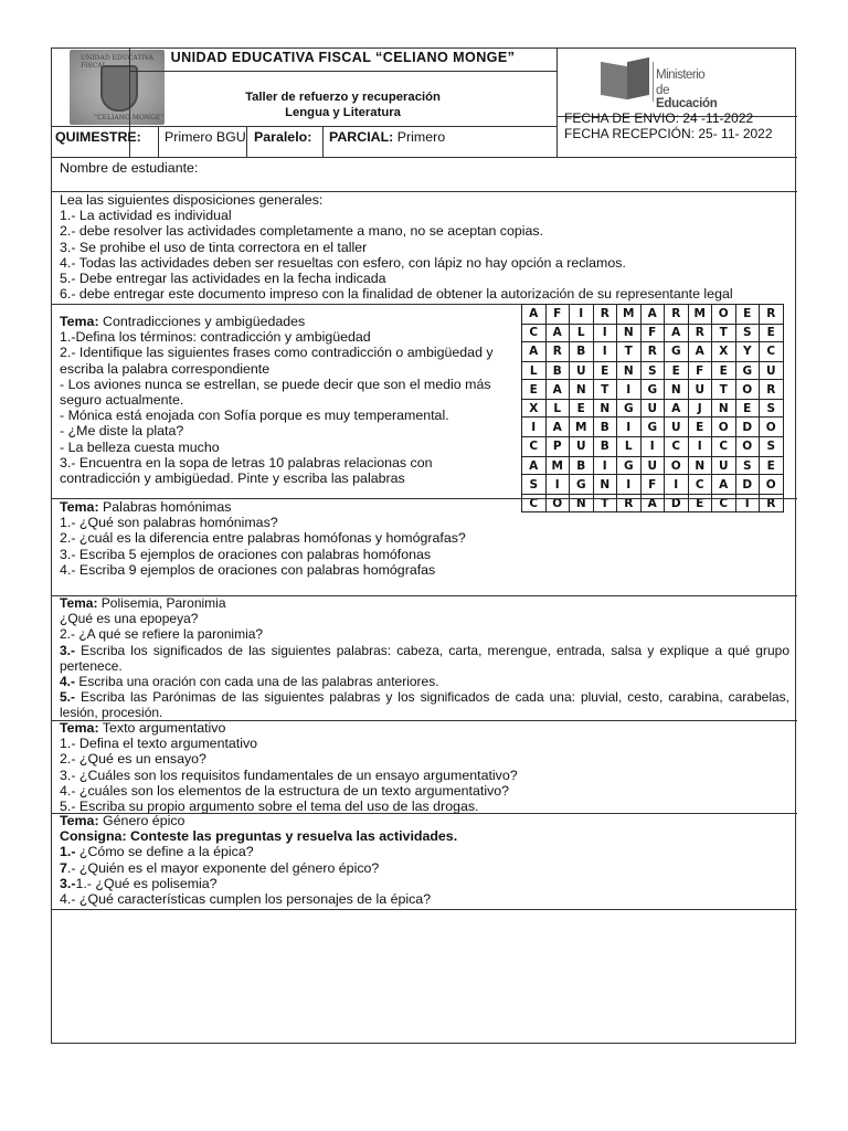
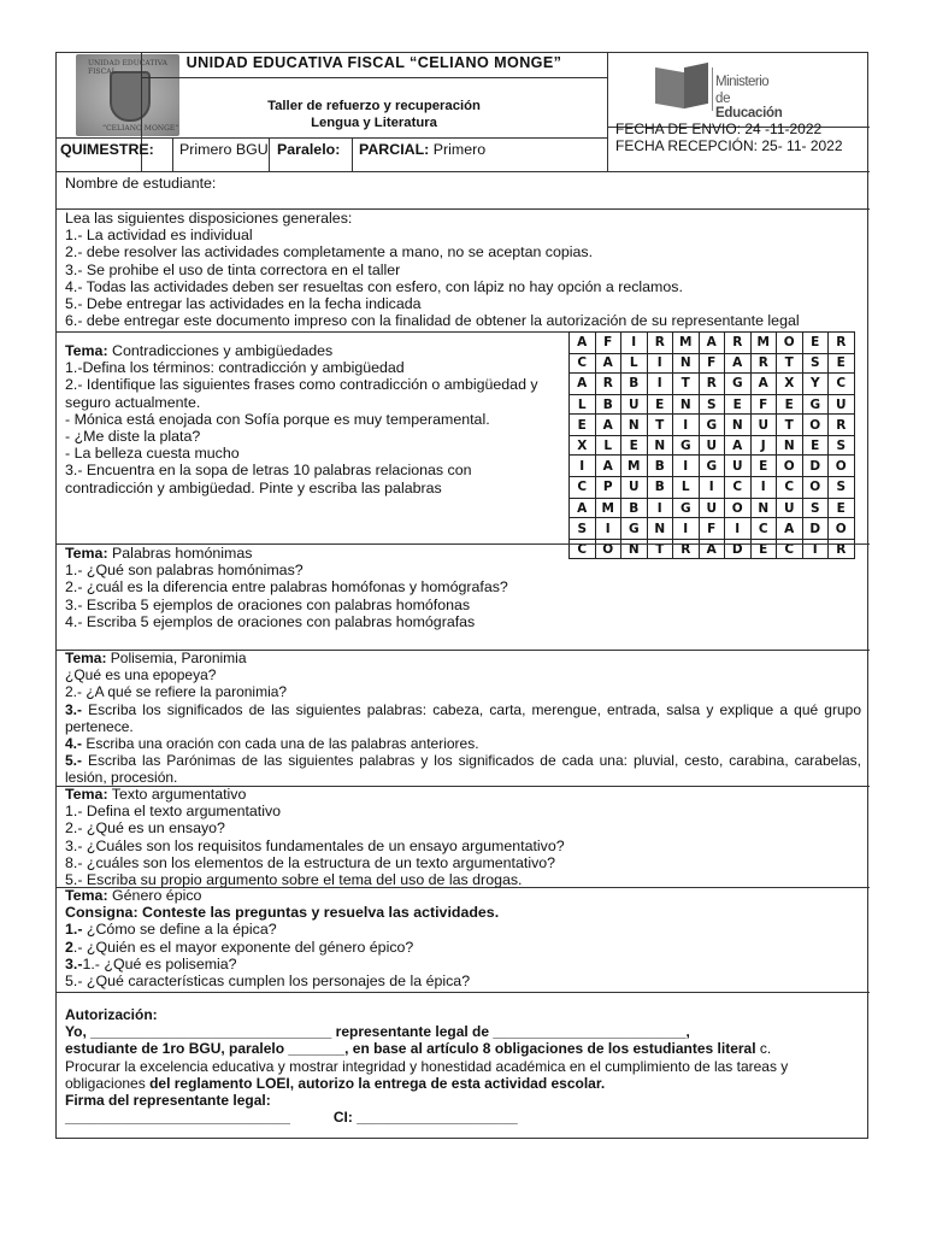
  UNIDAD EDUCATIVA FISCAL “CELIANO MONGE”
  Taller de refuerzo y recuperación
  Lengua y Literatura
  Ministerio
  de Educación
  QUIMESTRE:
  Primero BGU
  Paralelo:
  PARCIAL: Primero
  FECHA DE ENVIO: 24 -11-2022
  FECHA RECEPCIÓN: 25- 11- 2022
  Nombre de estudiante:
  Lea las siguientes disposiciones generales:
  1.- La actividad es individual
  2.- debe resolver las actividades completamente a mano, no se aceptan copias.
  3.- Se prohibe el uso de tinta correctora en el taller
  4.- Todas las actividades deben ser resueltas con esfero, con lápiz no hay opción a reclamos.
  5.- Debe entregar las actividades en la fecha indicada
  6.- debe entregar este documento impreso con la finalidad de obtener la autorización de su representante legal
  Tema: Contradicciones y ambigüedades
  1.-Defina los términos: contradicción y ambigüedad
  2.- Identifique las siguientes frases como contradicción o ambigüedad y
- escriba la palabra correspondiente
- - Los aviones nunca se estrellan, se puede decir que son el medio más
  seguro actualmente.
  - Mónica está enojada con Sofía porque es muy temperamental.
  - ¿Me diste la plata?
  - La belleza cuesta mucho
  3.- Encuentra en la sopa de letras 10 palabras relacionas con
  contradicción y ambigüedad. Pinte y escriba las palabras
  A	F	I	R	M	A	R	M	O	E	R
  C	A	L	I	N	F	A	R	T	S	E
  A	R	B	I	T	R	G	A	X	Y	C
  L	B	U	E	N	S	E	F	E	G	U
  E	A	N	T	I	G	N	U	T	O	R
  X	L	E	N	G	U	A	J	N	E	S
  I	A	M	B	I	G	U	E	O	D	O
  C	P	U	B	L	I	C	I	C	O	S
  A	M	B	I	G	U	O	N	U	S	E
  S	I	G	N	I	F	I	C	A	D	O
  C	O	N	T	R	A	D	E	C	I	R
  Tema: Palabras homónimas
  1.- ¿Qué son palabras homónimas?
  2.- ¿cuál es la diferencia entre palabras homófonas y homógrafas?
  3.- Escriba 5 ejemplos de oraciones con palabras homófonas
- 4.- Escriba 9 ejemplos de oraciones con palabras homógrafas
+ 4.- Escriba 5 ejemplos de oraciones con palabras homógrafas
  Tema: Polisemia, Paronimia
  ¿Qué es una epopeya?
  2.- ¿A qué se refiere la paronimia?
  3.- Escriba los significados de las siguientes palabras: cabeza, carta, merengue, entrada, salsa y explique a qué grupo pertenece.
  4.- Escriba una oración con cada una de las palabras anteriores.
  5.- Escriba las Parónimas de las siguientes palabras y los significados de cada una: pluvial, cesto, carabina, carabelas, lesión, procesión.
  Tema: Texto argumentativo
  1.- Defina el texto argumentativo
  2.- ¿Qué es un ensayo?
  3.- ¿Cuáles son los requisitos fundamentales de un ensayo argumentativo?
- 4.- ¿cuáles son los elementos de la estructura de un texto argumentativo?
+ 8.- ¿cuáles son los elementos de la estructura de un texto argumentativo?
  5.- Escriba su propio argumento sobre el tema del uso de las drogas.
  Tema: Género épico
  Consigna: Conteste las preguntas y resuelva las actividades.
  1.- ¿Cómo se define a la épica?
- 7.- ¿Quién es el mayor exponente del género épico?
+ 2.- ¿Quién es el mayor exponente del género épico?
  3.-1.- ¿Qué es polisemia?
- 4.- ¿Qué características cumplen los personajes de la épica?
+ 5.- ¿Qué características cumplen los personajes de la épica?
+ Autorización:
+ Yo, ______________________________ representante legal de ________________________,
+ estudiante de 1ro BGU, paralelo _______, en base al artículo 8 obligaciones de los estudiantes literal c.
+ Procurar la excelencia educativa y mostrar integridad y honestidad académica en el cumplimiento de las tareas y
+ obligaciones del reglamento LOEI, autorizo la entrega de esta actividad escolar.
+ Firma del representante legal:
+ ____________________________ CI: ____________________
